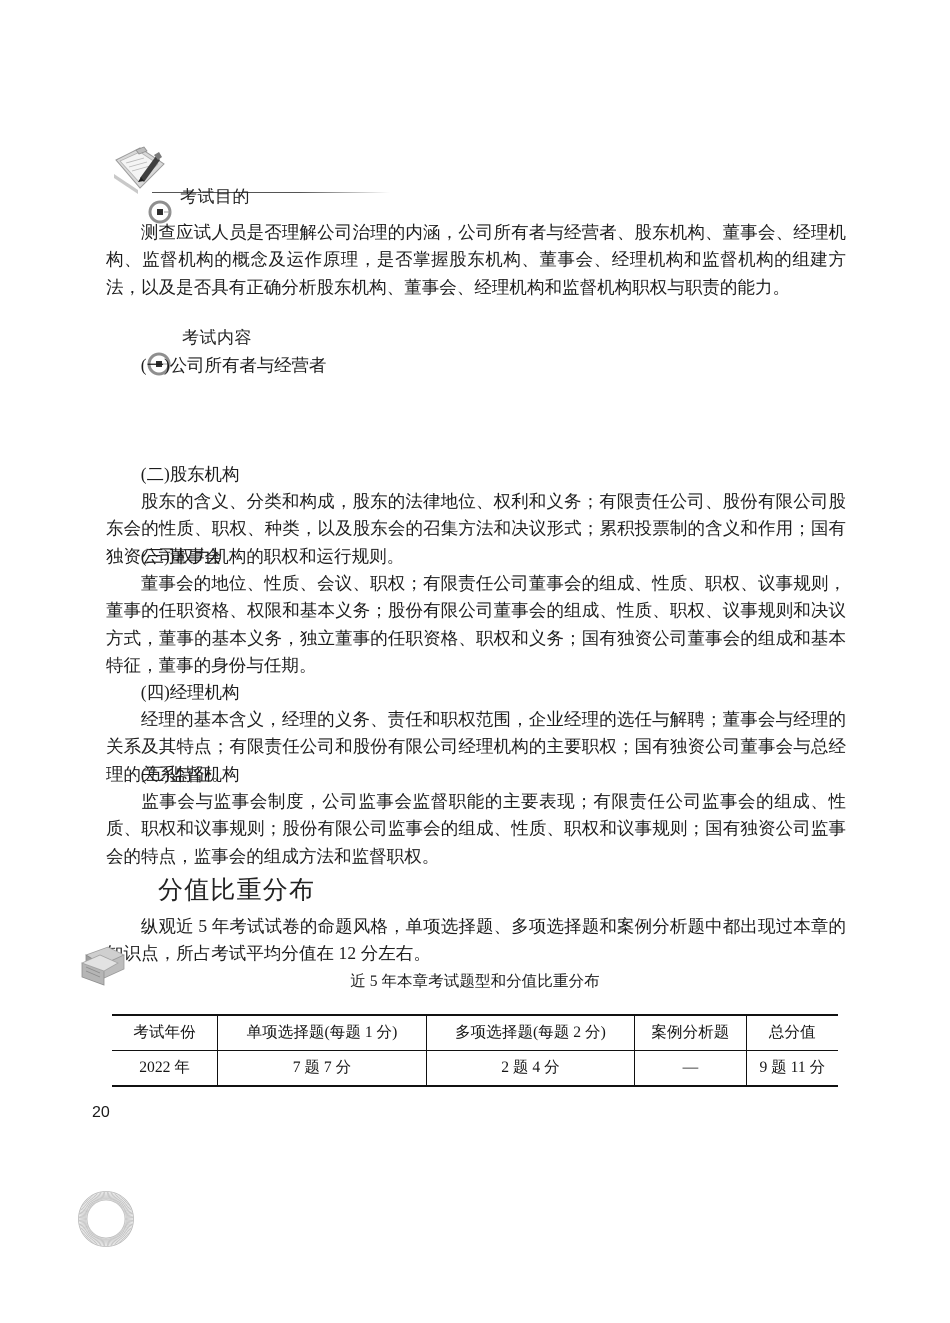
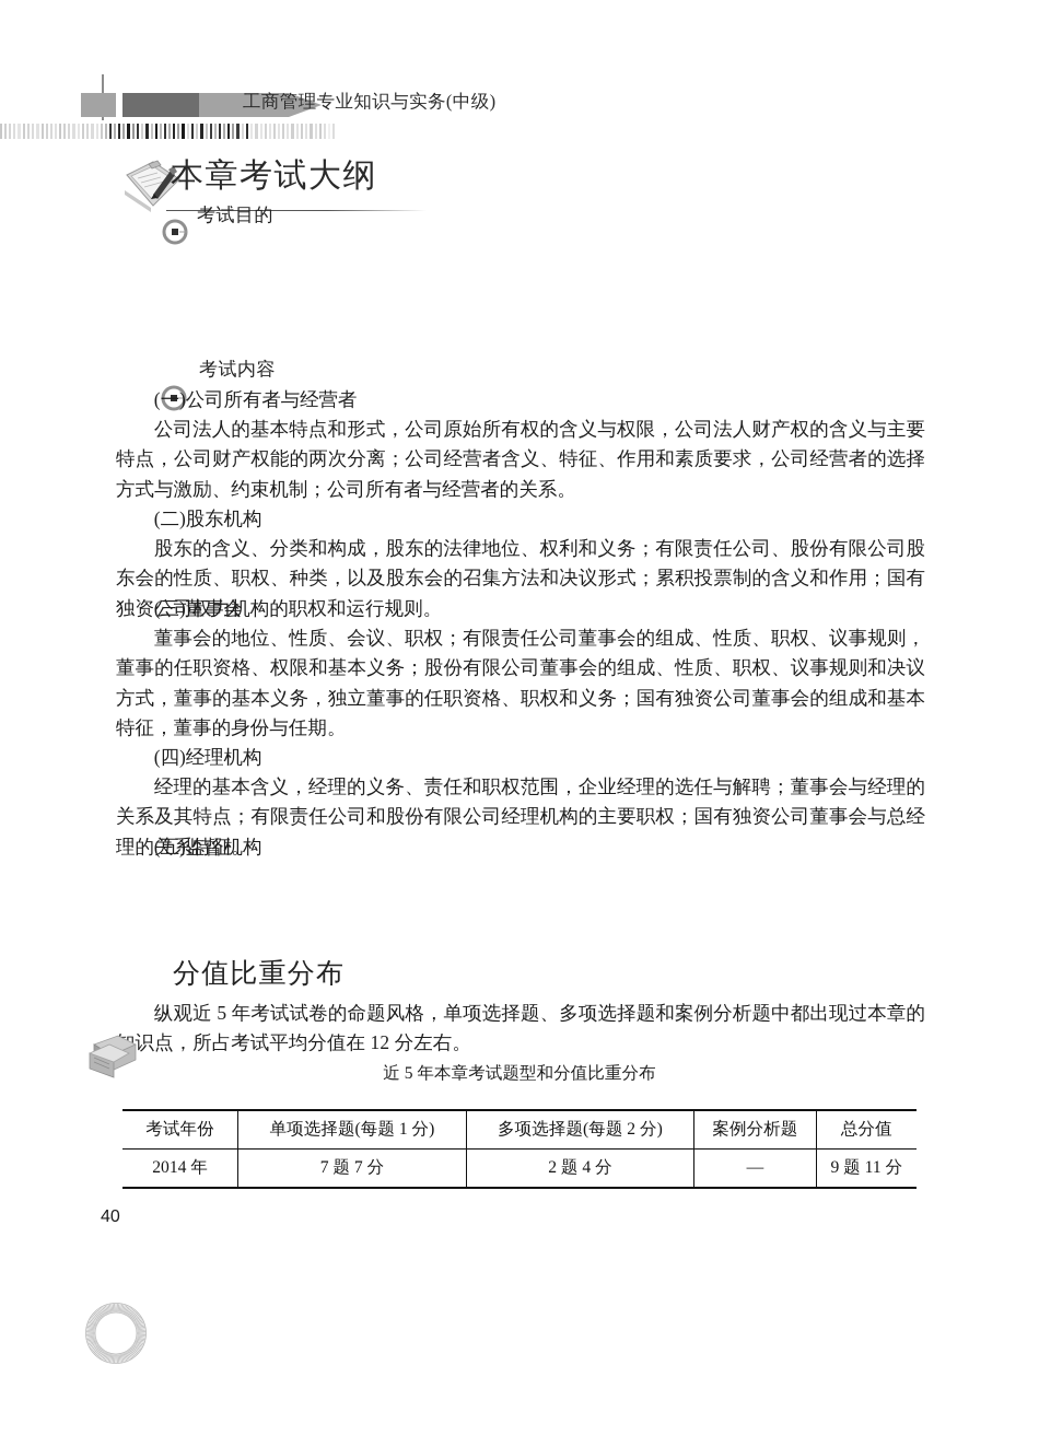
+ 工商管理专业知识与实务(中级)
+ 本章考试大纲
  考试目的
- 测查应试人员是否理解公司治理的内涵，公司所有者与经营者、股东机构、董事会、经理机构、监督机构的概念及运作原理，是否掌握股东机构、董事会、经理机构和监督机构的组建方法，以及是否具有正确分析股东机构、董事会、经理机构和监督机构职权与职责的能力。
  考试内容
  (一)公司所有者与经营者
+ 公司法人的基本特点和形式，公司原始所有权的含义与权限，公司法人财产权的含义与主要特点，公司财产权能的两次分离；公司经营者含义、特征、作用和素质要求，公司经营者的选择方式与激励、约束机制；公司所有者与经营者的关系。
  (二)股东机构
  股东的含义、分类和构成，股东的法律地位、权利和义务；有限责任公司、股份有限公司股东会的性质、职权、种类，以及股东会的召集方法和决议形式；累积投票制的含义和作用；国有独资公司权力机构的职权和运行规则。
  (三)董事会
  董事会的地位、性质、会议、职权；有限责任公司董事会的组成、性质、职权、议事规则，董事的任职资格、权限和基本义务；股份有限公司董事会的组成、性质、职权、议事规则和决议方式，董事的基本义务，独立董事的任职资格、职权和义务；国有独资公司董事会的组成和基本特征，董事的身份与任期。
  (四)经理机构
  经理的基本含义，经理的义务、责任和职权范围，企业经理的选任与解聘；董事会与经理的关系及其特点；有限责任公司和股份有限公司经理机构的主要职权；国有独资公司董事会与总经理的关系特征。
  (五)监督机构
- 监事会与监事会制度，公司监事会监督职能的主要表现；有限责任公司监事会的组成、性质、职权和议事规则；股份有限公司监事会的组成、性质、职权和议事规则；国有独资公司监事会的特点，监事会的组成方法和监督职权。
  分值比重分布
  纵观近 5 年考试试卷的命题风格，单项选择题、多项选择题和案例分析题中都出现过本章的识点，所占考试平均分值在 12 分左右。
  近 5 年本章考试题型和分值比重分布
  考试年份	单项选择题(每题 1 分)	多项选择题(每题 2 分)	案例分析题	总分值
- 2022 年	7 题 7 分	2 题 4 分	—	9 题 11 分
+ 2014 年	7 题 7 分	2 题 4 分	—	9 题 11 分
- 20
+ 40
